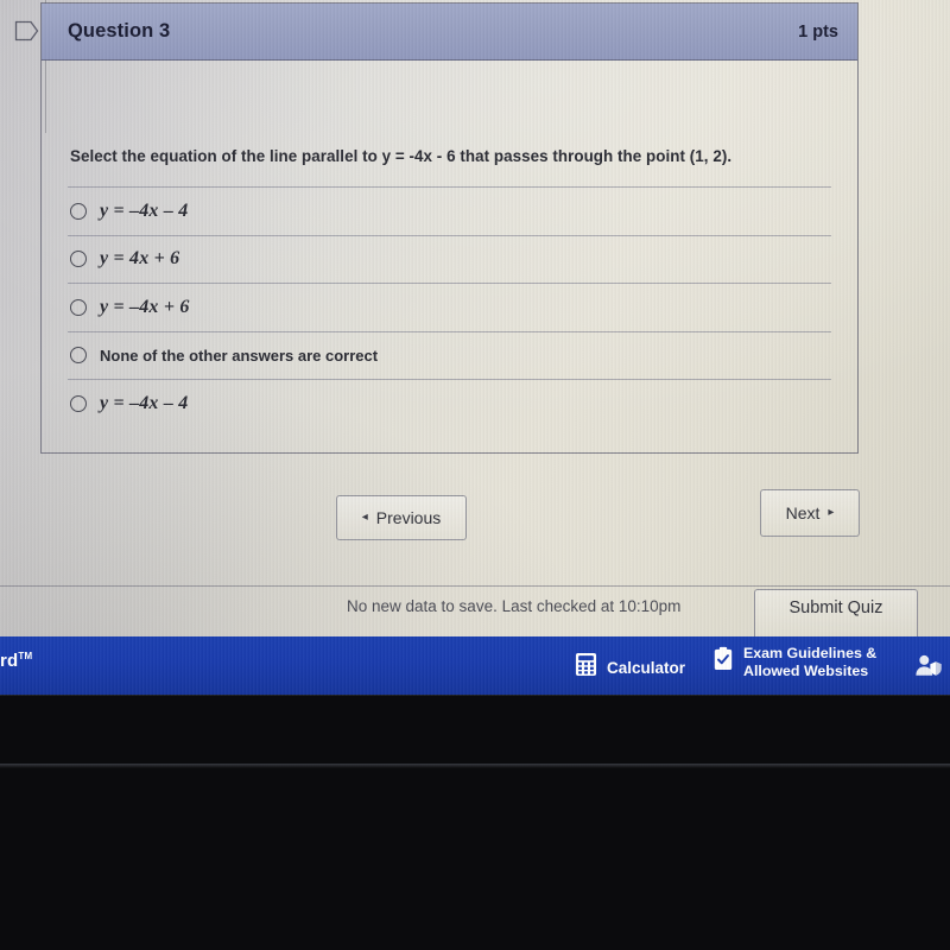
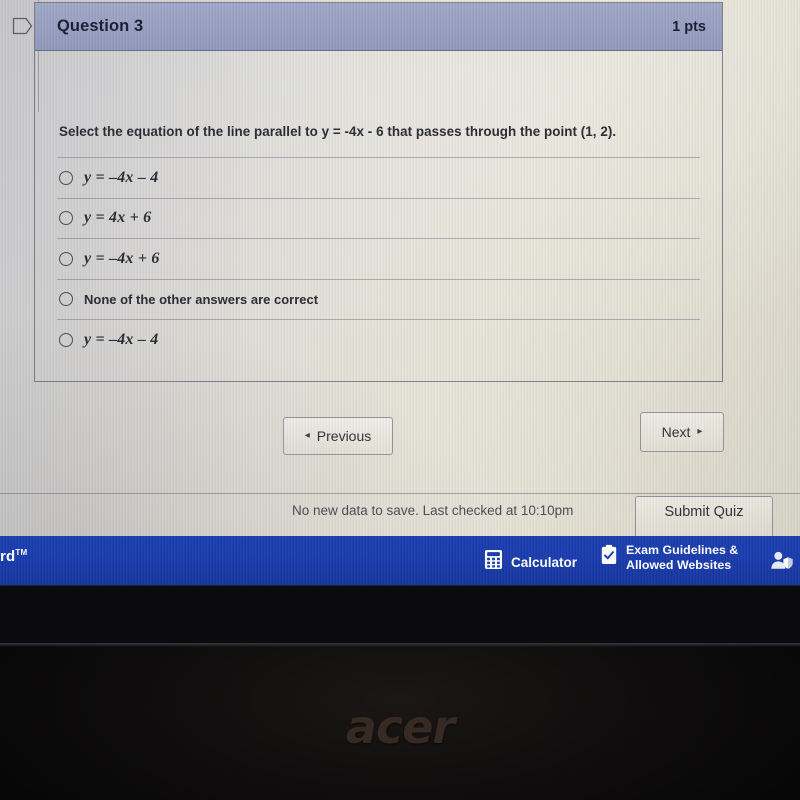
+ acer
